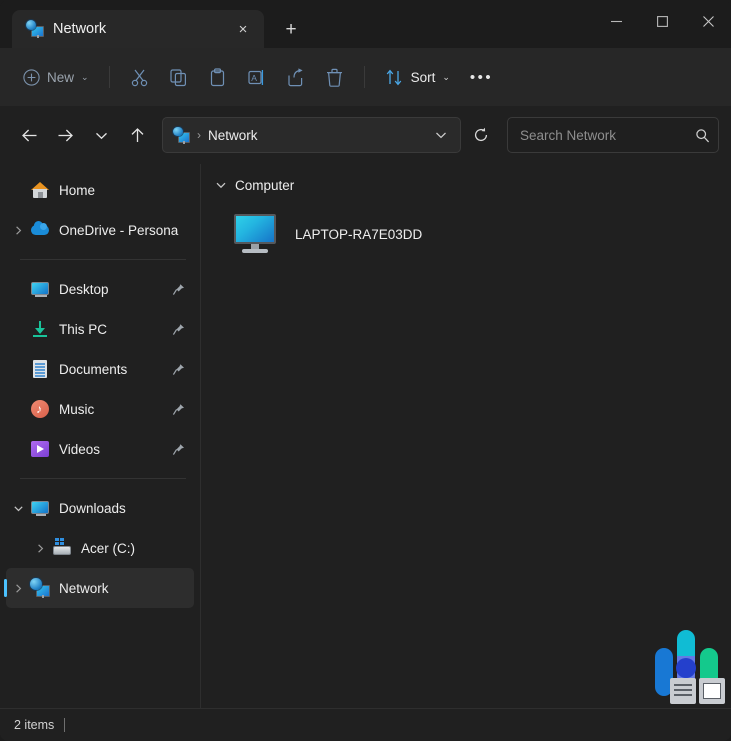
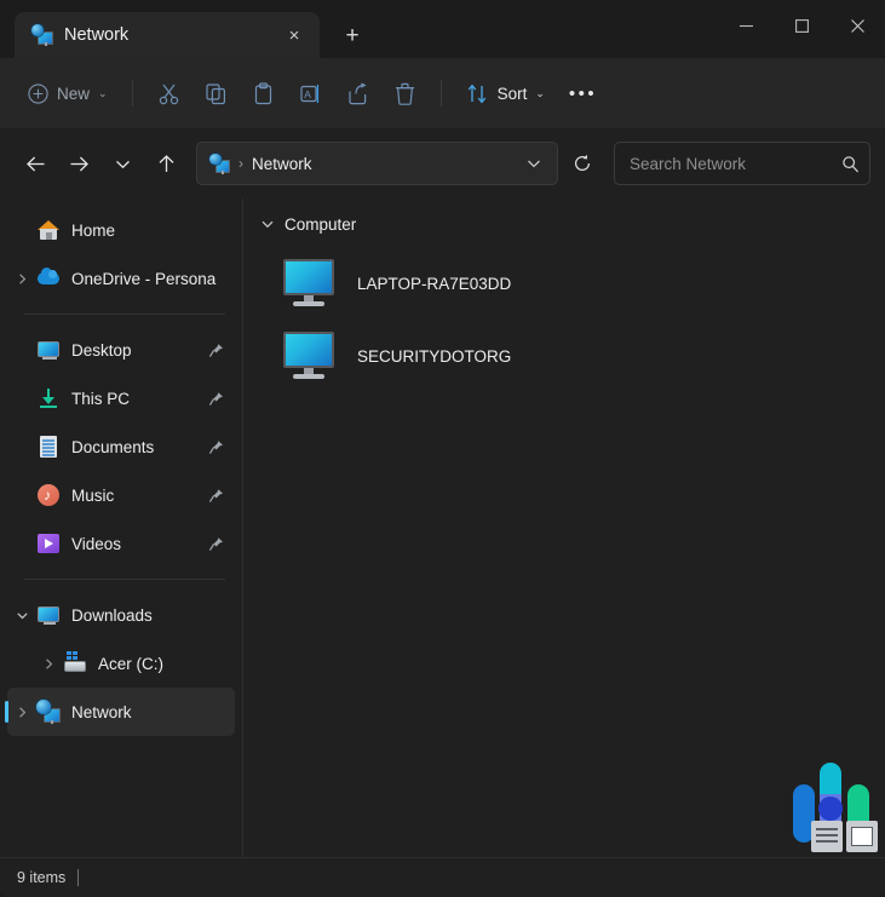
  Network
  ×
  +
  New
  ⌄
  A
  Sort
  ⌄
  •••
  ›
  Network
  Search Network
  Home
  OneDrive - Persona
  Desktop
  This PC
  Documents
  Music
  Videos
  Downloads
  Acer (C:)
  Network
  Computer
  LAPTOP-RA7E03DD
+ SECURITYDOTORG
- 2 items
+ 9 items
